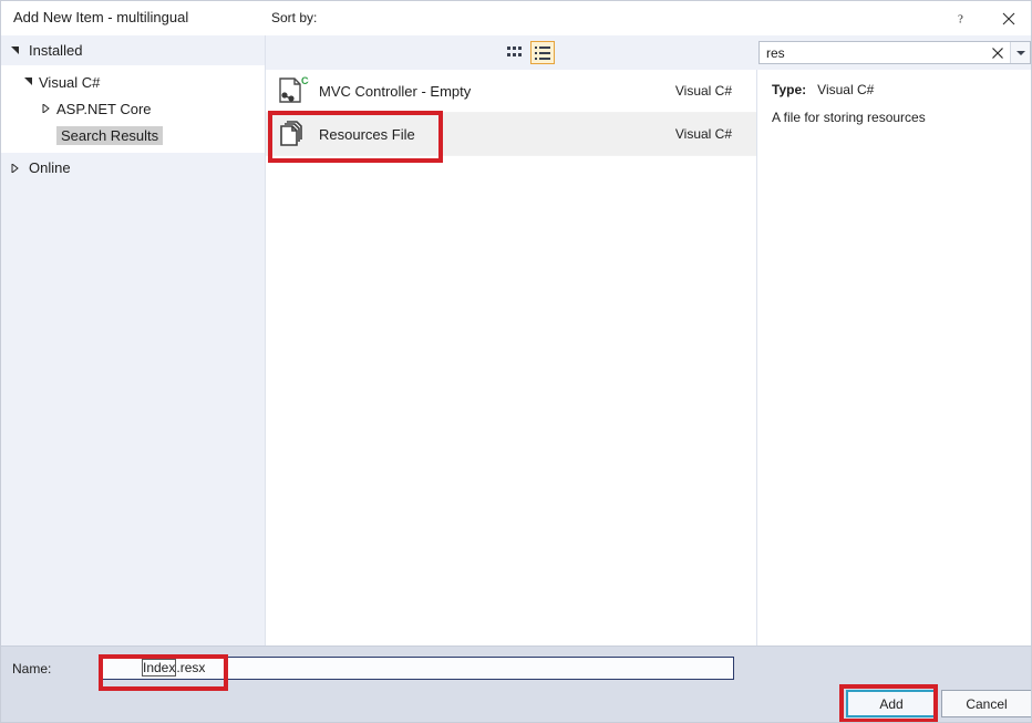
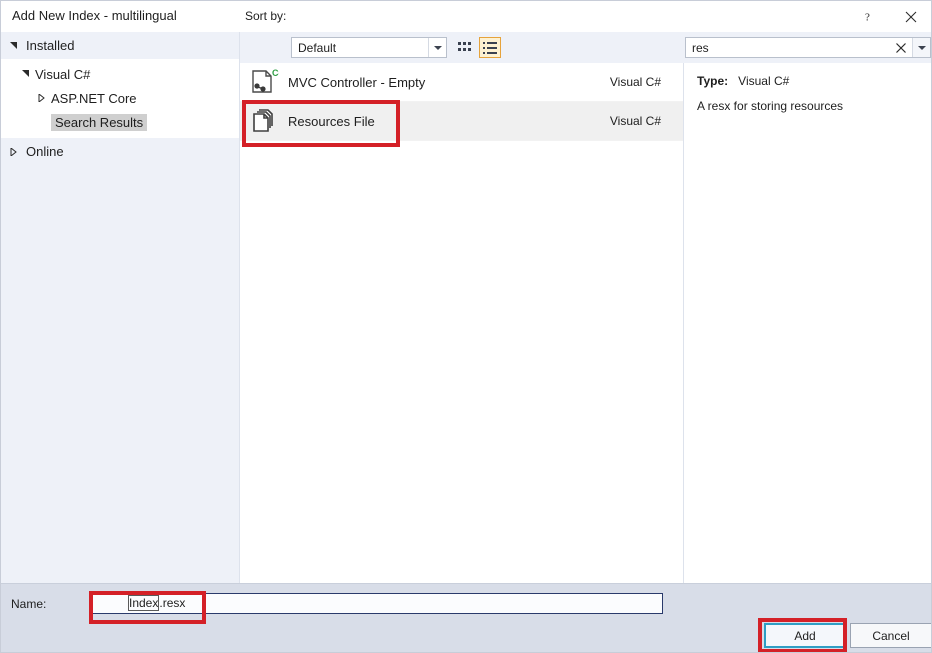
- Add New Item - multilingual
+ Add New Index - multilingual
  ?
  Installed
  Visual C#
  ASP.NET Core
  Search Results
  Online
  Sort by:
+ Default
  res
  MVC Controller - Empty
  Visual C#
  Resources File
  Visual C#
  Type: Visual C#
- A file for storing resources
+ A resx for storing resources
  Name:
  Index.resx
  Add
  Cancel
